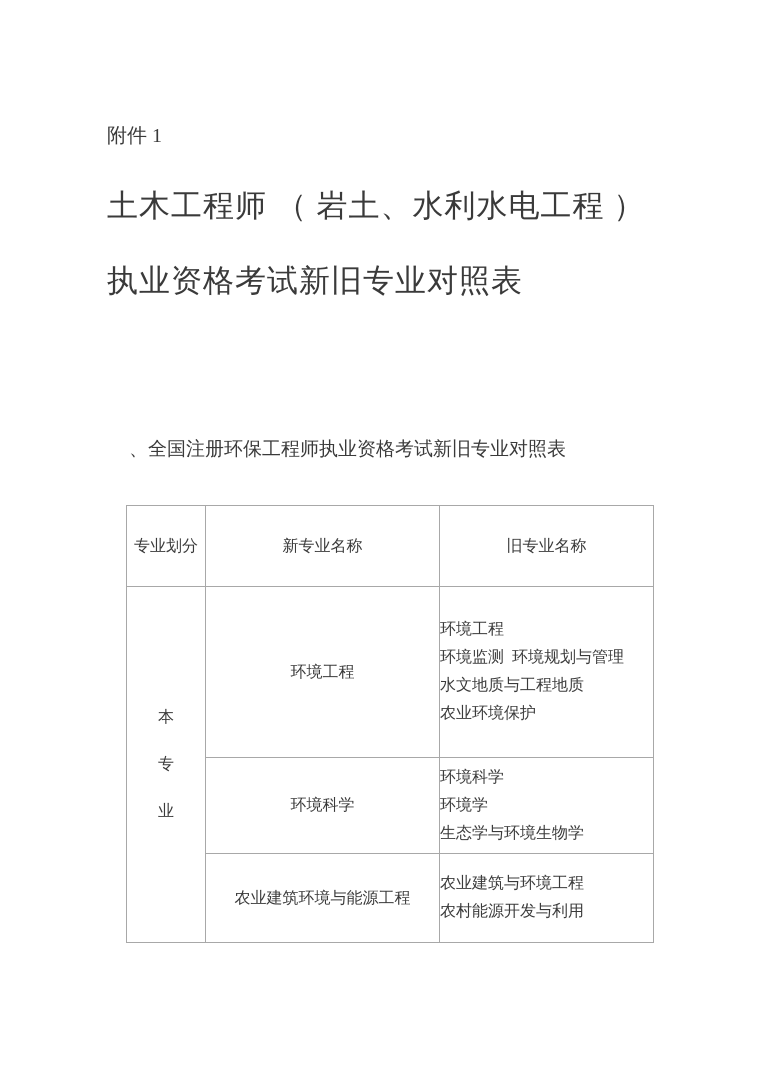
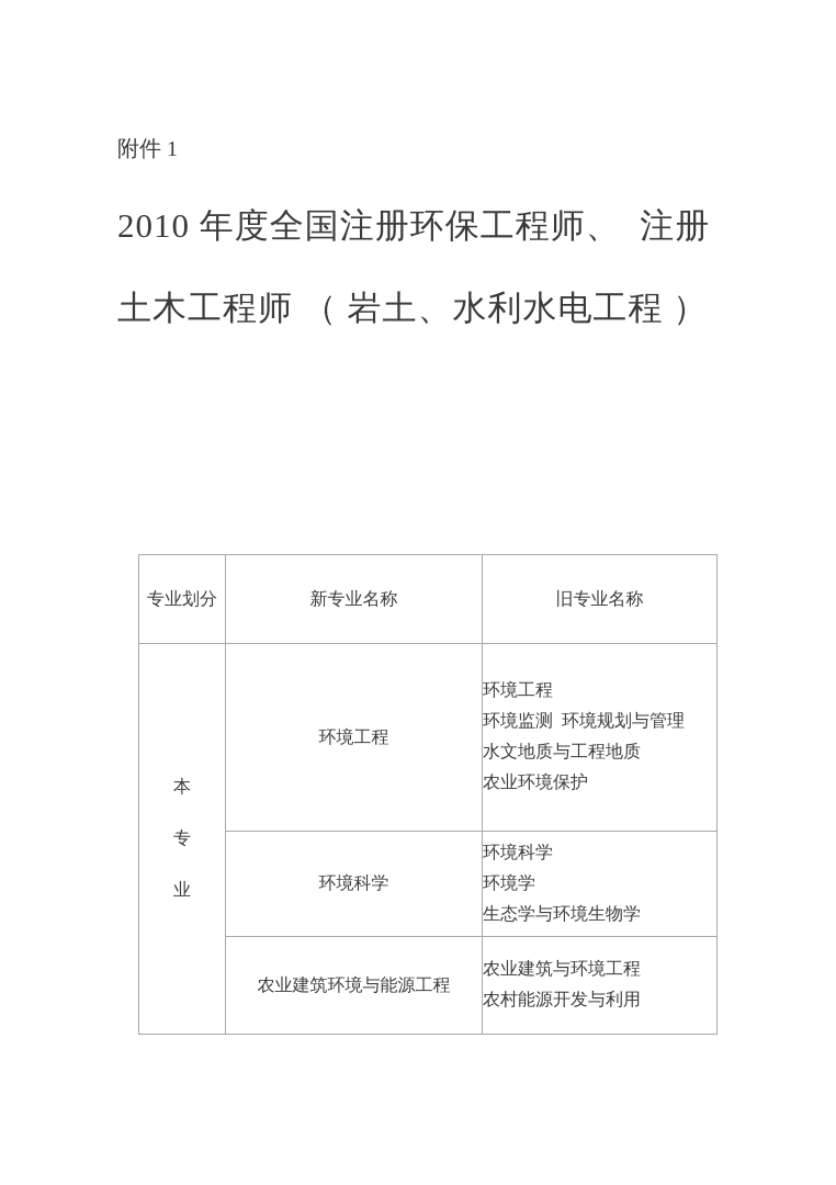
  附件 1
+ 2010 年度全国注册环保工程师、 注册
  土木工程师 （ 岩土、水利水电工程 ）
- 执业资格考试新旧专业对照表
- 、全国注册环保工程师执业资格考试新旧专业对照表
  专业划分	新专业名称	旧专业名称
  本 专 业	环境工程	环境工程 环境监测 环境规划与管理 水文地质与工程地质 农业环境保护
  环境科学	环境科学 环境学 生态学与环境生物学
  农业建筑环境与能源工程	农业建筑与环境工程 农村能源开发与利用
